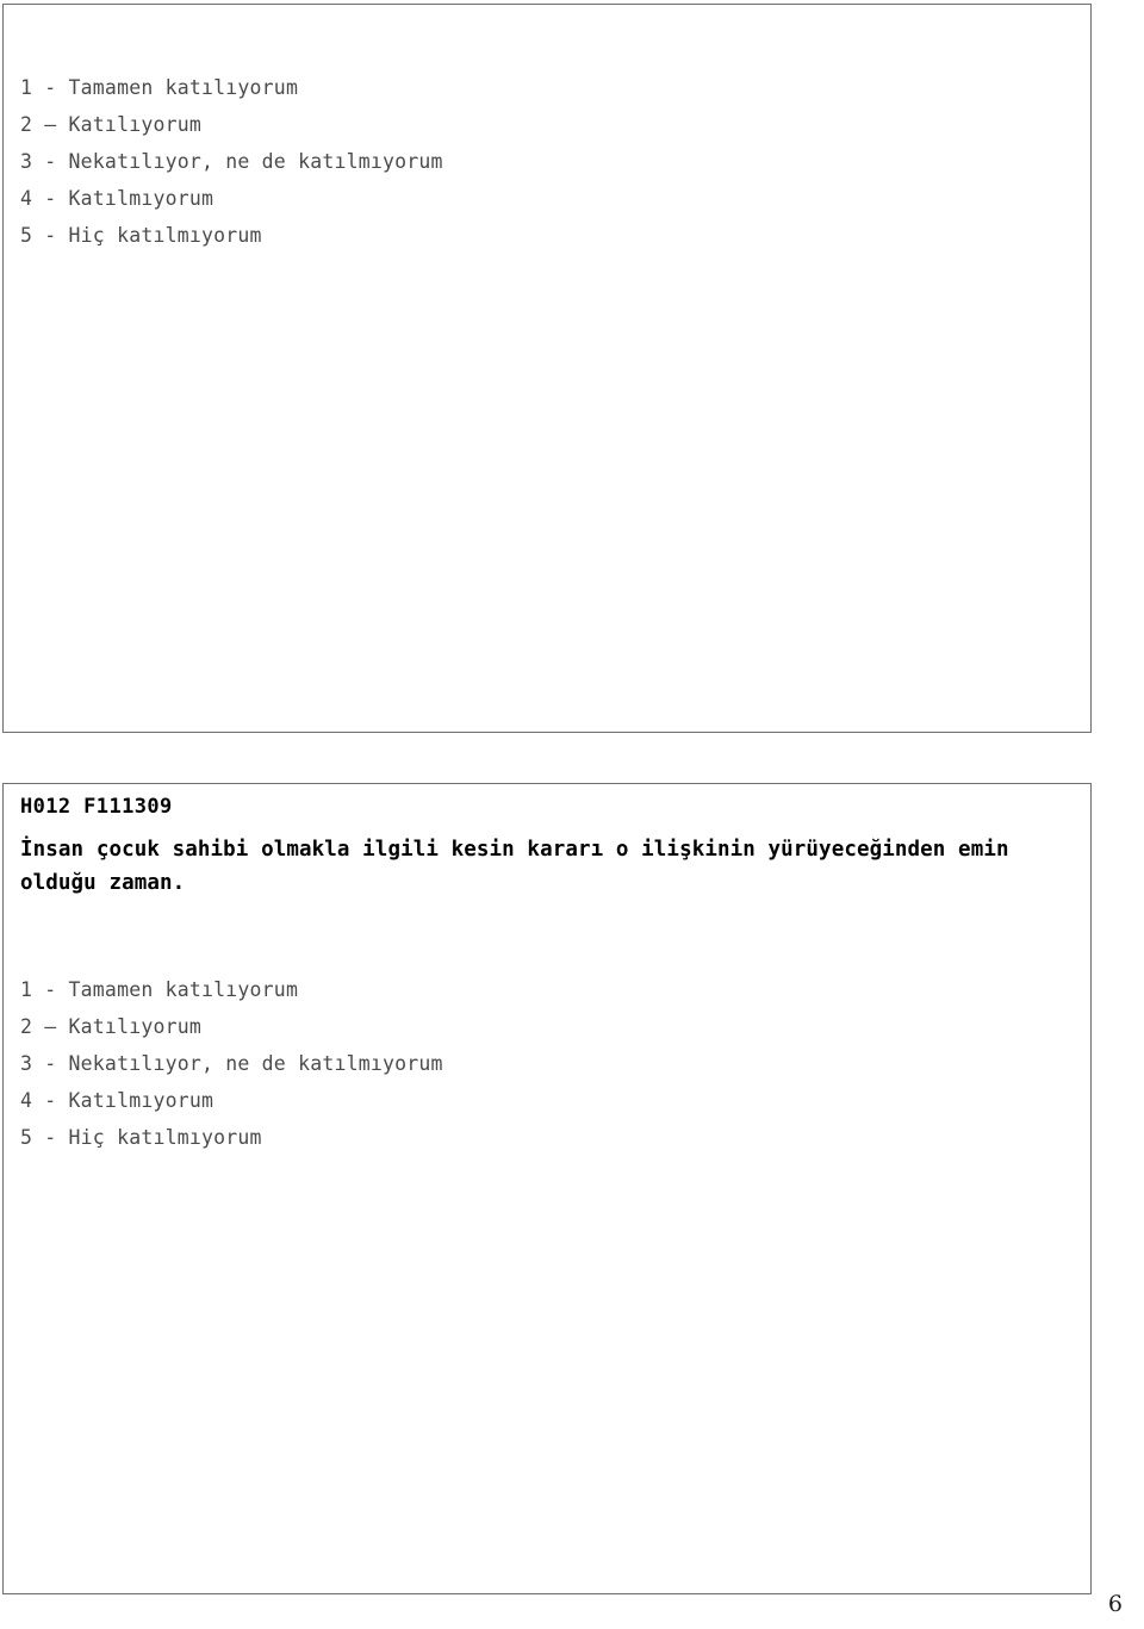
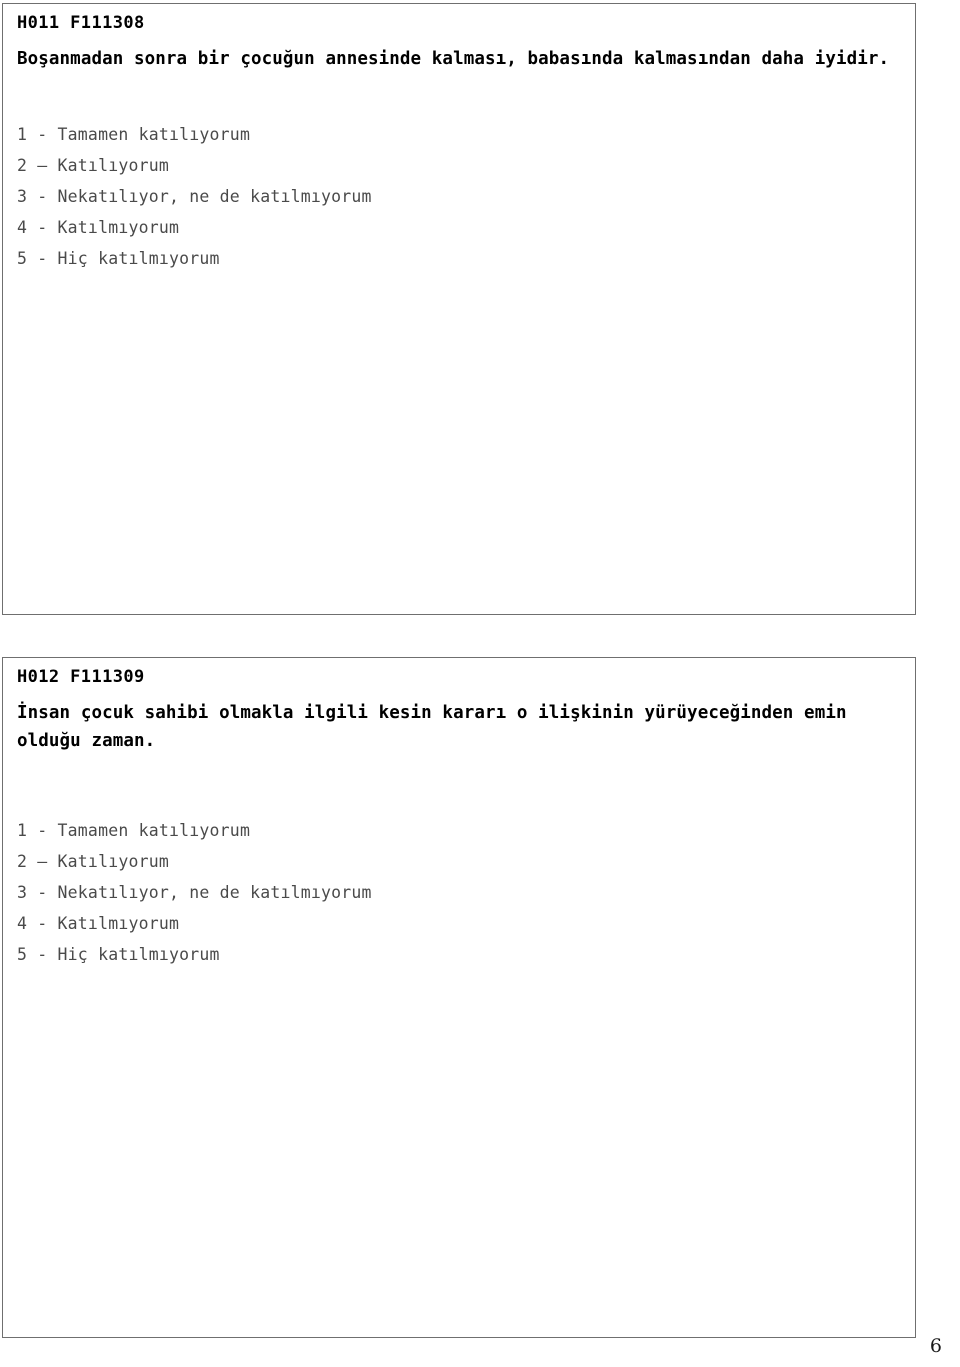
+ H011 F111308
+ Boşanmadan sonra bir çocuğun annesinde kalması, babasında kalmasından daha iyidir.
  1 - Tamamen katılıyorum
  2 – Katılıyorum
  3 - Nekatılıyor, ne de katılmıyorum
  4 - Katılmıyorum
  5 - Hiç katılmıyorum
  H012 F111309
  İnsan çocuk sahibi olmakla ilgili kesin kararı o ilişkinin yürüyeceğinden emin olduğu zaman.
  1 - Tamamen katılıyorum
  2 – Katılıyorum
  3 - Nekatılıyor, ne de katılmıyorum
  4 - Katılmıyorum
  5 - Hiç katılmıyorum
  6
